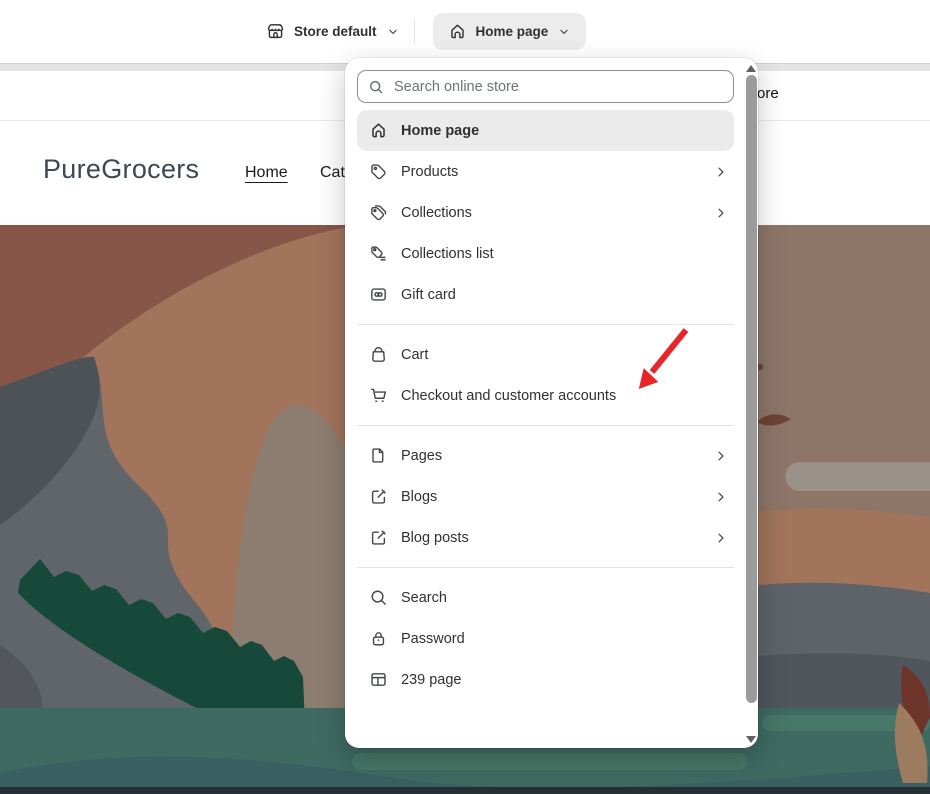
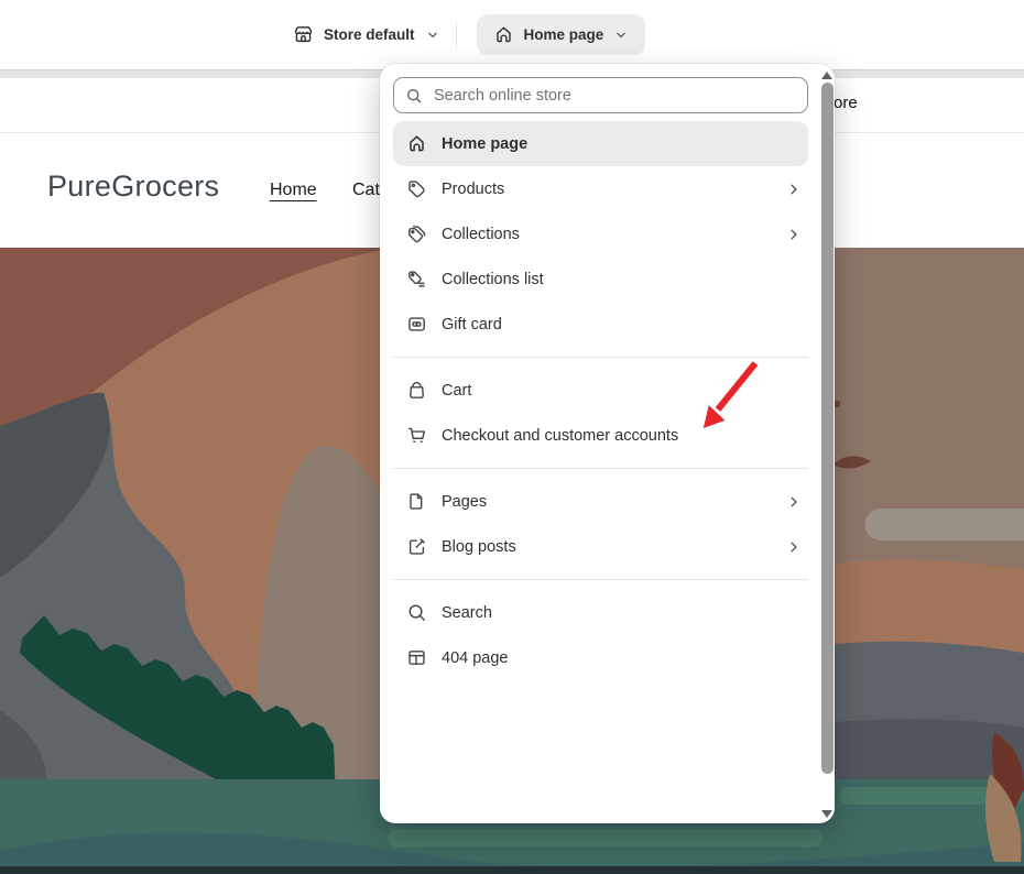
  Store default
  Home page
  ore
  PureGrocers
  Home
  Cat
  Search online store
  Home page
  Products
  Collections
  Collections list
  Gift card
  Cart
  Checkout and customer accounts
  Pages
- Blogs
  Blog posts
  Search
- Password
- 239 page
+ 404 page
